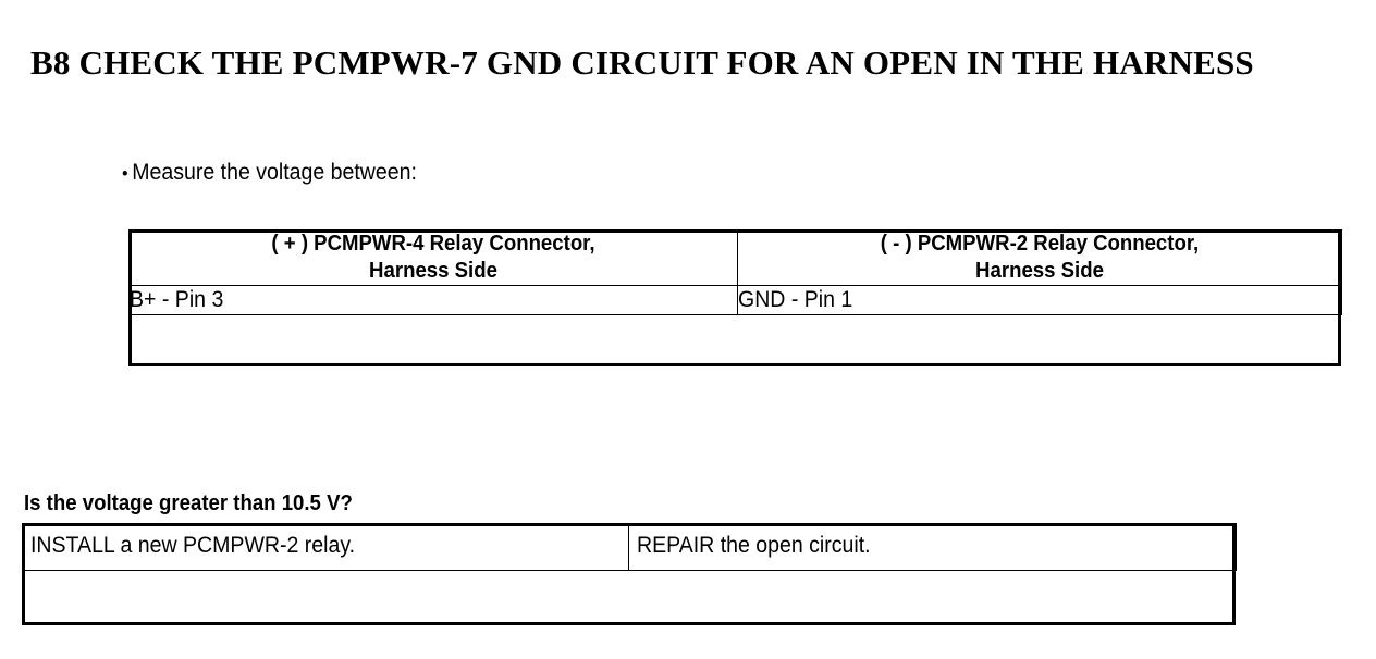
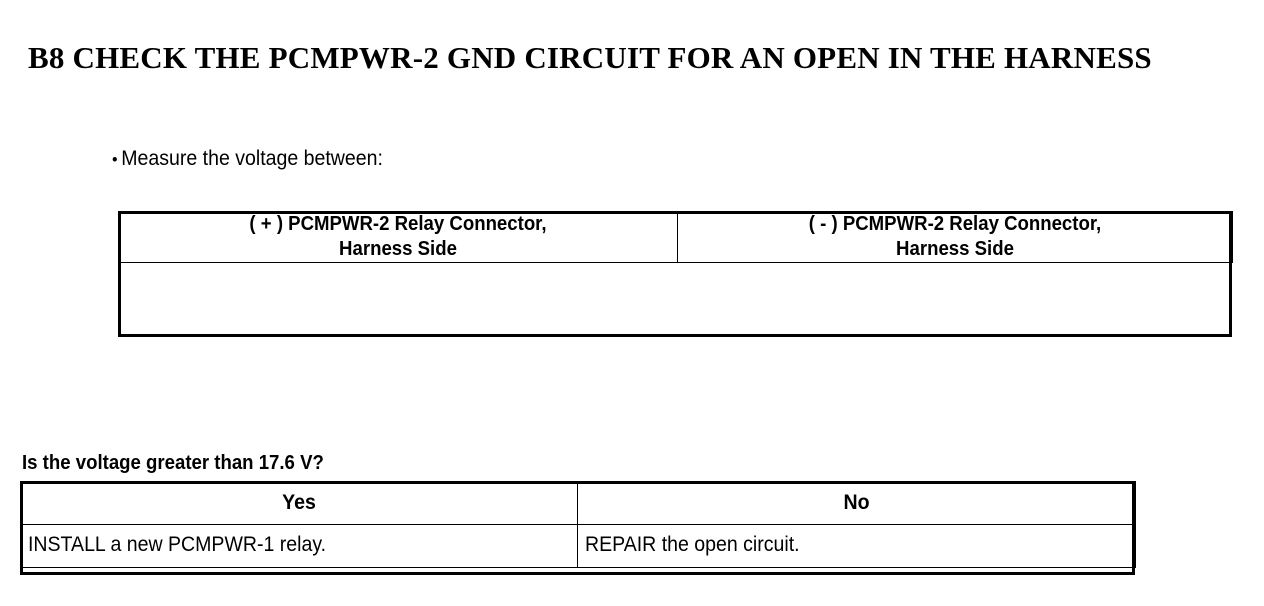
- B8 CHECK THE PCMPWR-7 GND CIRCUIT FOR AN OPEN IN THE HARNESS
+ B8 CHECK THE PCMPWR-2 GND CIRCUIT FOR AN OPEN IN THE HARNESS
  •
  Measure the voltage between:
- ( + ) PCMPWR-4 Relay Connector, Harness Side	( - ) PCMPWR-2 Relay Connector, Harness Side
+ ( + ) PCMPWR-2 Relay Connector, Harness Side	( - ) PCMPWR-2 Relay Connector, Harness Side
- B+ - Pin 3	GND - Pin 1
- Is the voltage greater than 10.5 V?
+ Is the voltage greater than 17.6 V?
+ Yes	No
- INSTALL a new PCMPWR-2 relay.	REPAIR the open circuit.
+ INSTALL a new PCMPWR-1 relay.	REPAIR the open circuit.
